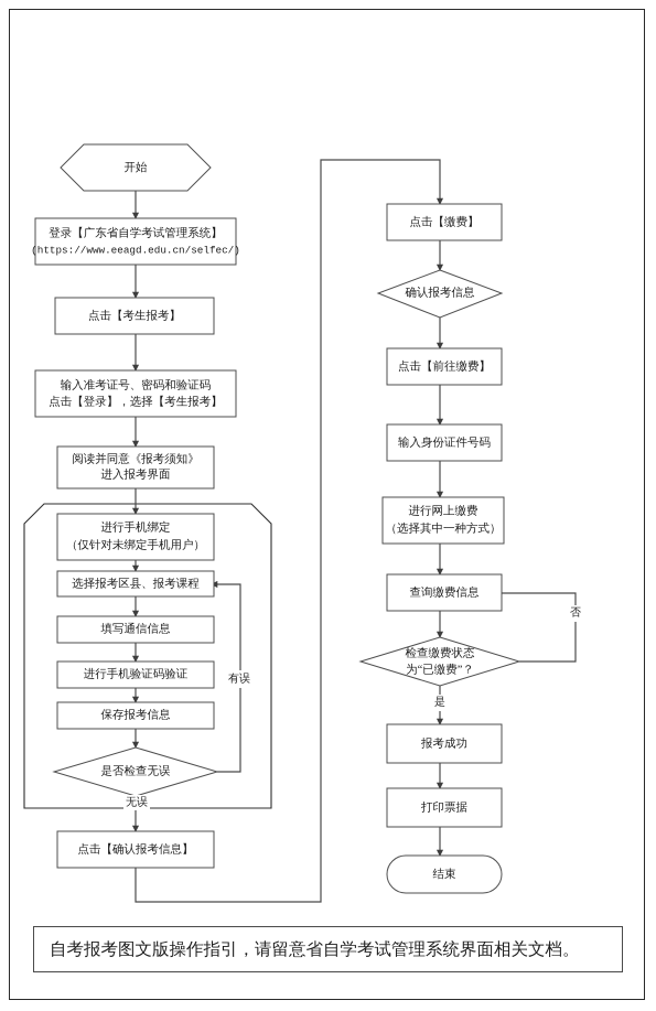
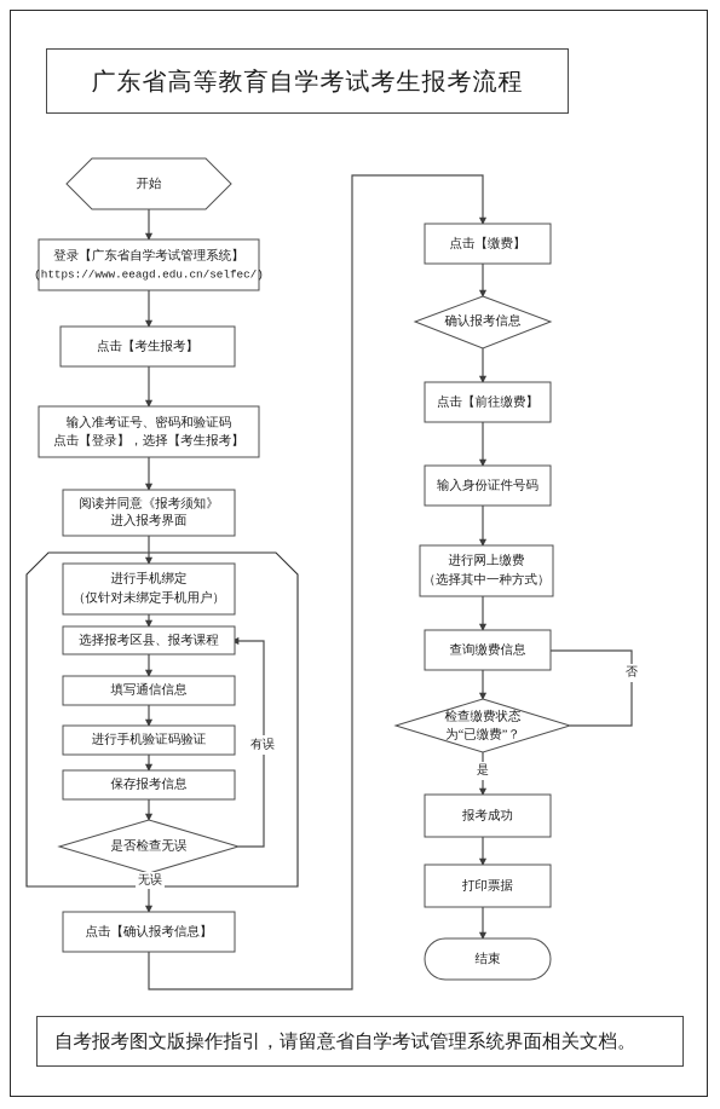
+ 广东省高等教育自学考试考生报考流程
  开始
  登录【广东省自学考试管理系统】
  (https://www.eeagd.edu.cn/selfec/)
  点击【考生报考】
  输入准考证号、密码和验证码
  点击【登录】，选择【考生报考】
  阅读并同意《报考须知》
  进入报考界面
  进行手机绑定
  （仅针对未绑定手机用户）
  选择报考区县、报考课程
  填写通信信息
  进行手机验证码验证
  保存报考信息
  是否检查无误
  点击【确认报考信息】
  点击【缴费】
  确认报考信息
  点击【前往缴费】
  输入身份证件号码
  进行网上缴费
  （选择其中一种方式）
  查询缴费信息
  检查缴费状态
  为“已缴费”？
  报考成功
  打印票据
  结束
  有误
  无误
  否
  是
  自考报考图文版操作指引，请留意省自学考试管理系统界面相关文档。
